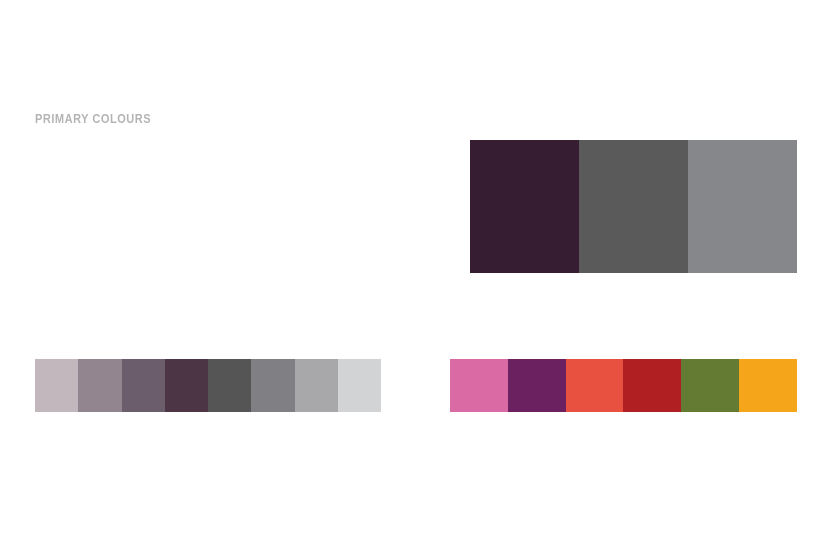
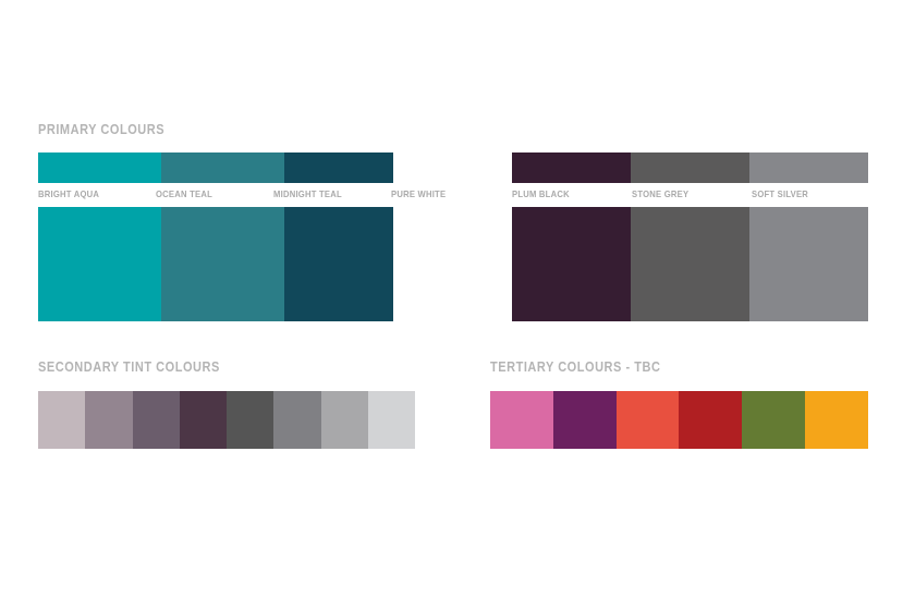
  PRIMARY COLOURS
+ BRIGHT AQUA
+ OCEAN TEAL
+ MIDNIGHT TEAL
+ PURE WHITE
+ PLUM BLACK
+ STONE GREY
+ SOFT SILVER
+ SECONDARY TINT COLOURS
+ TERTIARY COLOURS - TBC
